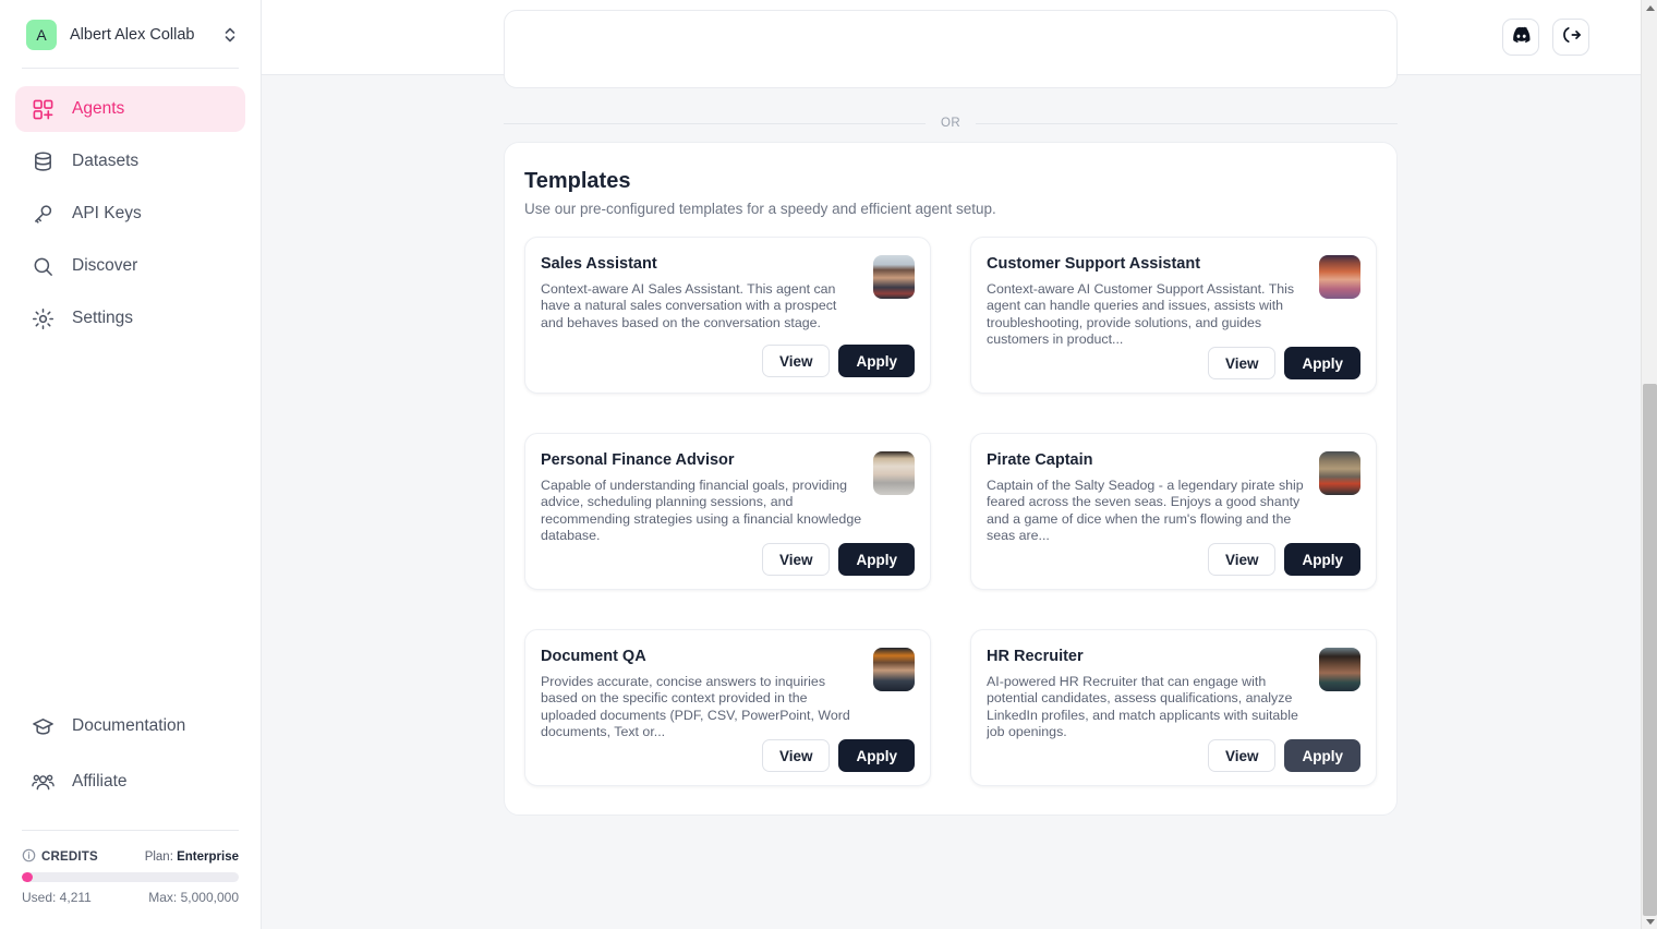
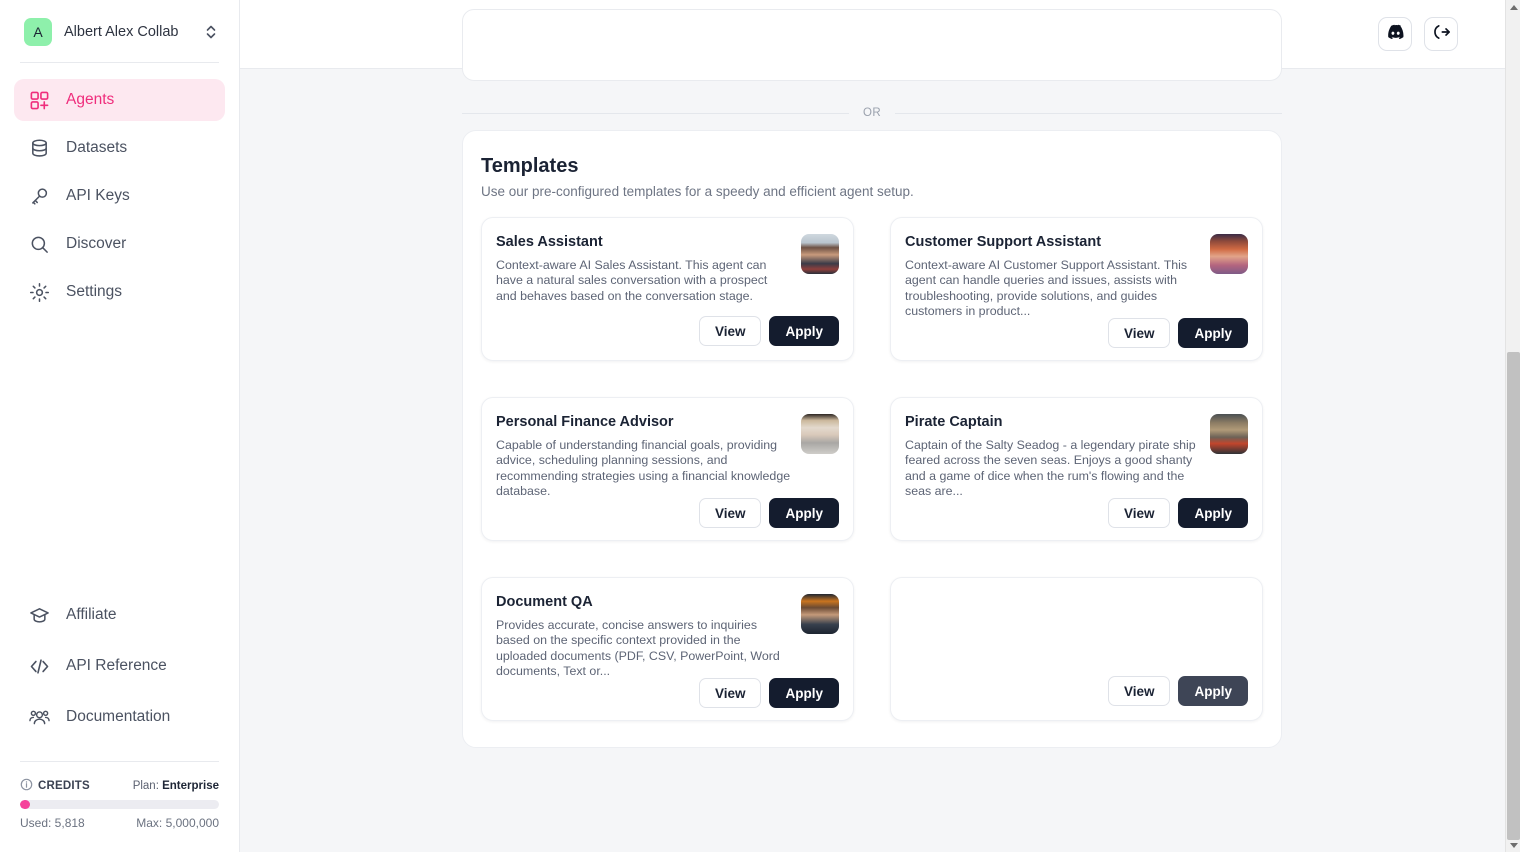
  A
  Albert Alex Collab
  Agents
  Datasets
  API Keys
  Discover
  Settings
- Documentation
+ Affiliate
+ API Reference
- Affiliate
+ Documentation
  CREDITS
  Plan: Enterprise
- Used: 4,211
+ Used: 5,818
  Max: 5,000,000
  OR
  Templates
  Use our pre-configured templates for a speedy and efficient agent setup.
  Sales Assistant
  Context-aware AI Sales Assistant. This agent can have a natural sales conversation with a prospect and behaves based on the conversation stage.
  View
  Apply
  Customer Support Assistant
  Context-aware AI Customer Support Assistant. This agent can handle queries and issues, assists with troubleshooting, provide solutions, and guides customers in product...
  View
  Apply
  Personal Finance Advisor
  Capable of understanding financial goals, providing advice, scheduling planning sessions, and recommending strategies using a financial knowledge database.
  View
  Apply
  Pirate Captain
  Captain of the Salty Seadog - a legendary pirate ship feared across the seven seas. Enjoys a good shanty and a game of dice when the rum's flowing and the seas are...
  View
  Apply
  Document QA
  Provides accurate, concise answers to inquiries based on the specific context provided in the uploaded documents (PDF, CSV, PowerPoint, Word documents, Text or...
  View
  Apply
- HR Recruiter
- AI-powered HR Recruiter that can engage with potential candidates, assess qualifications, analyze LinkedIn profiles, and match applicants with suitable job openings.
  View
  Apply
